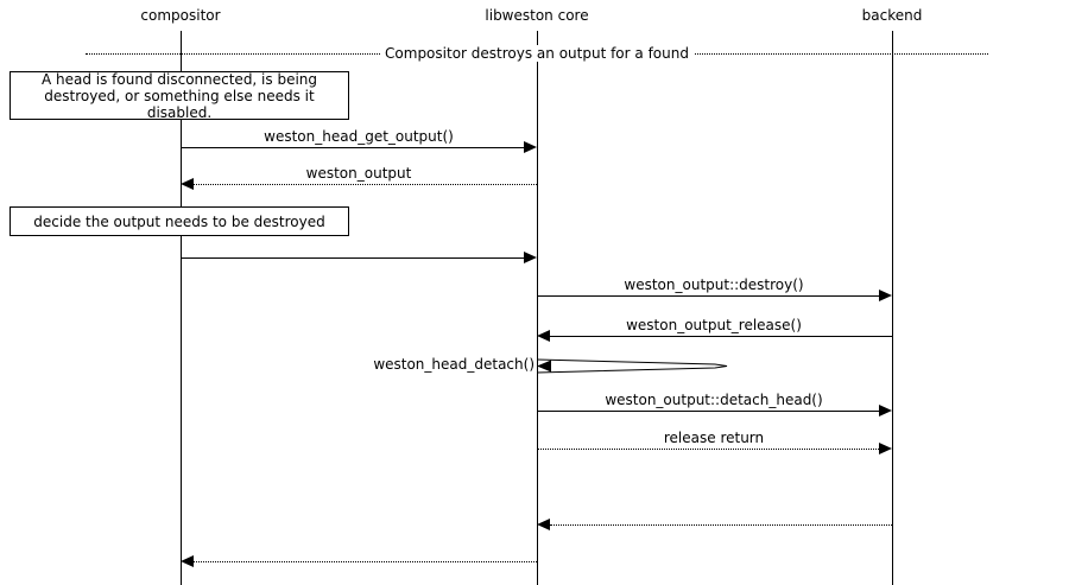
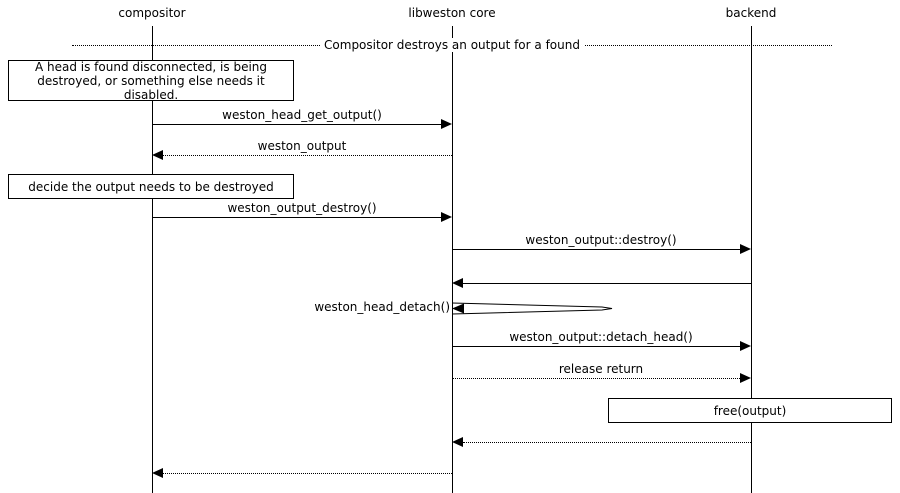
  compositor
  libweston core
  backend
  Compositor destroys an output for a found
  A head is found disconnected, is being destroyed, or something else needs it disabled.
  weston_head_get_output()
  weston_output
  decide the output needs to be destroyed
+ weston_output_destroy()
  weston_output::destroy()
- weston_output_release()
  weston_head_detach()
  weston_output::detach_head()
  release return
+ free(output)
